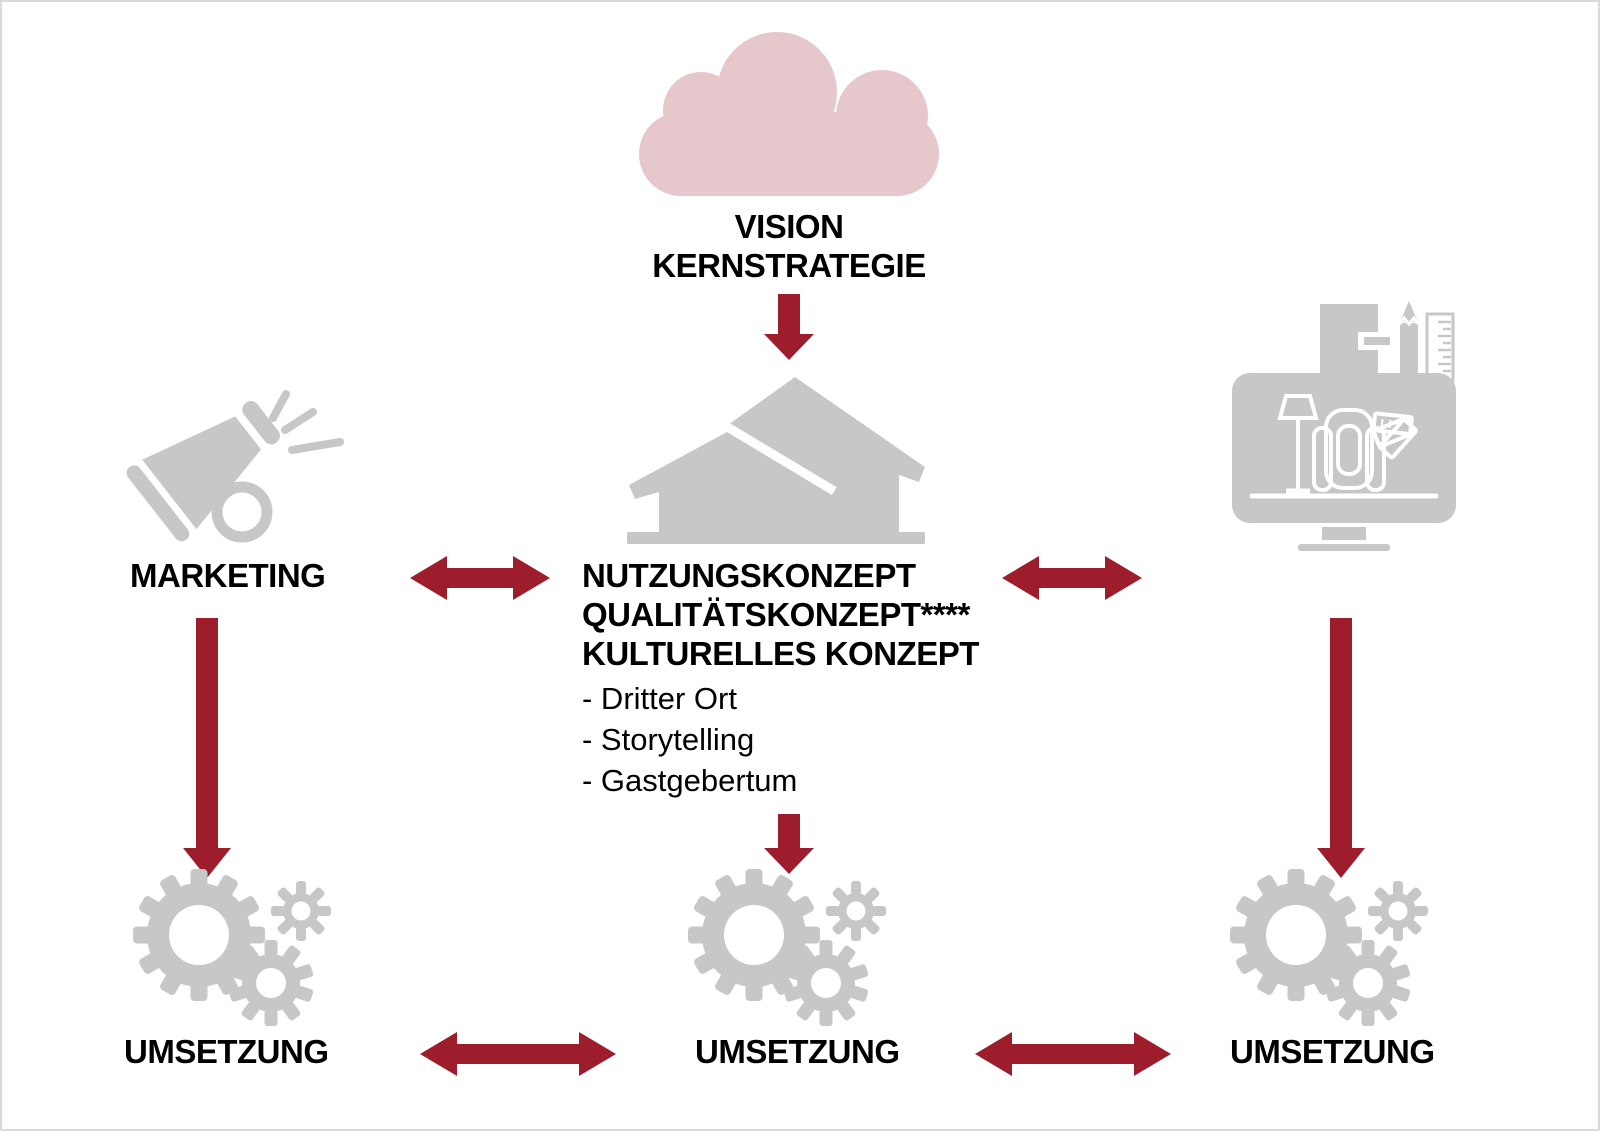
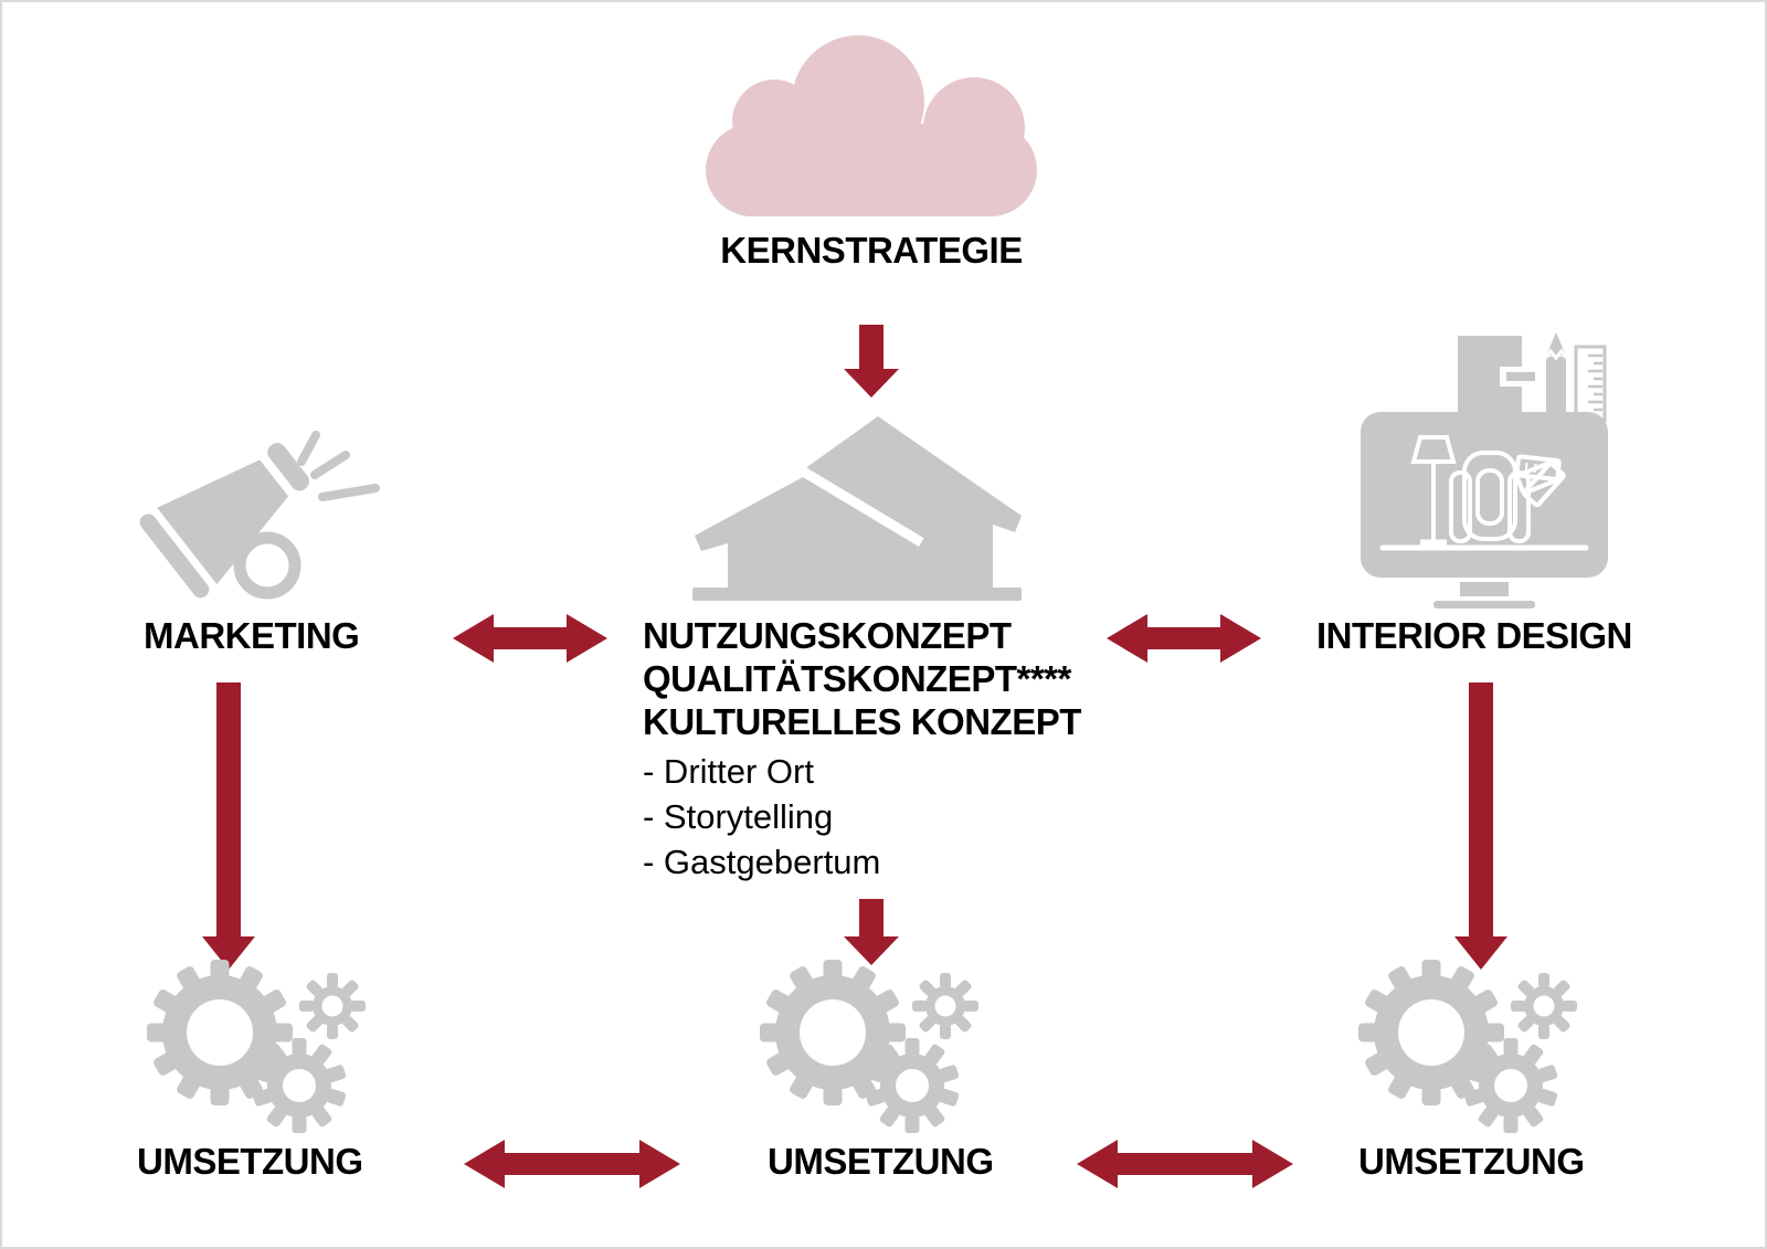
- VISION
  KERNSTRATEGIE
  MARKETING
  NUTZUNGSKONZEPT
  QUALITÄTSKONZEPT****
  KULTURELLES KONZEPT
  - Dritter Ort
  - Storytelling
  - Gastgebertum
+ INTERIOR DESIGN
  UMSETZUNG
  UMSETZUNG
  UMSETZUNG
